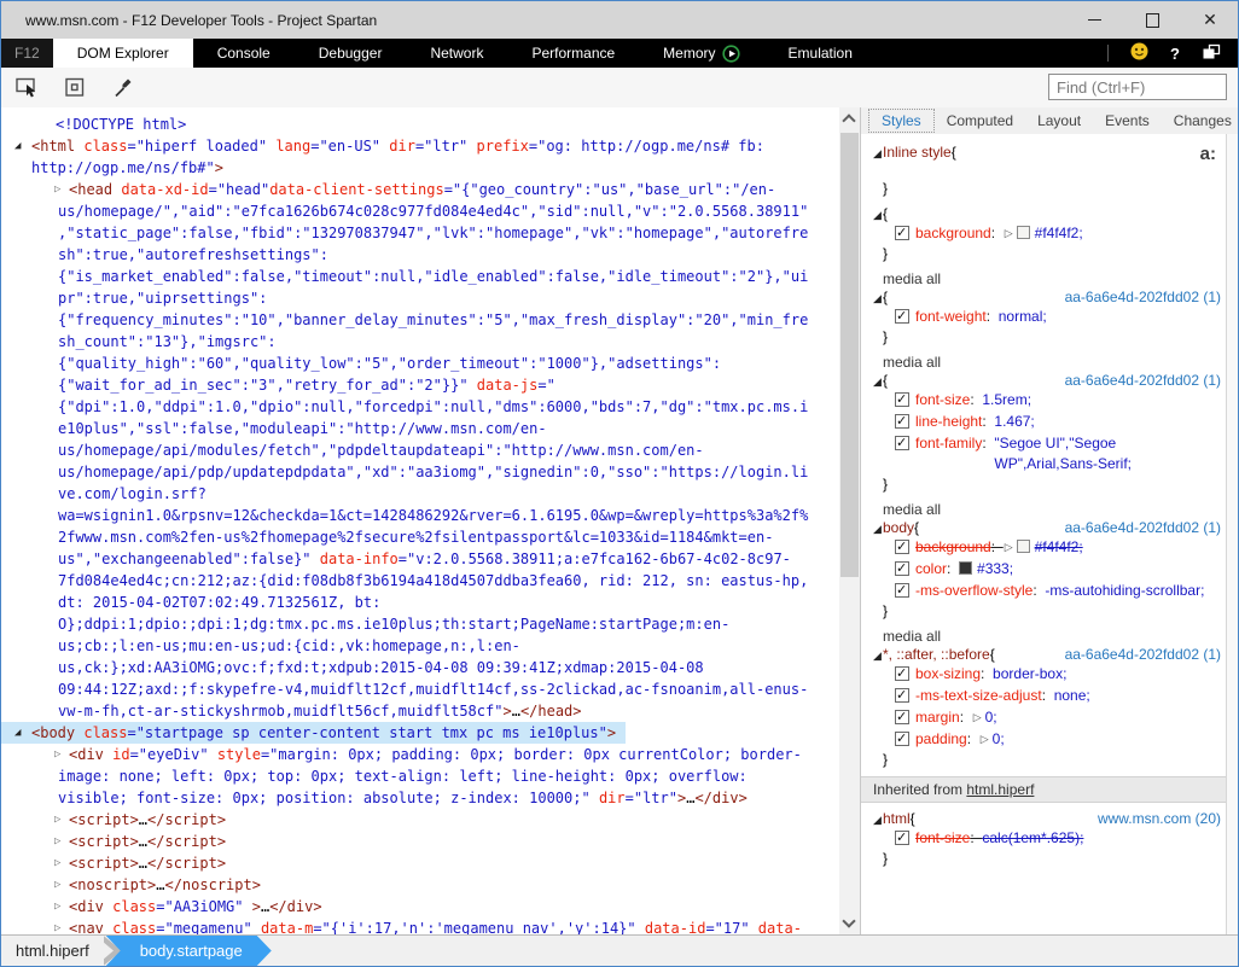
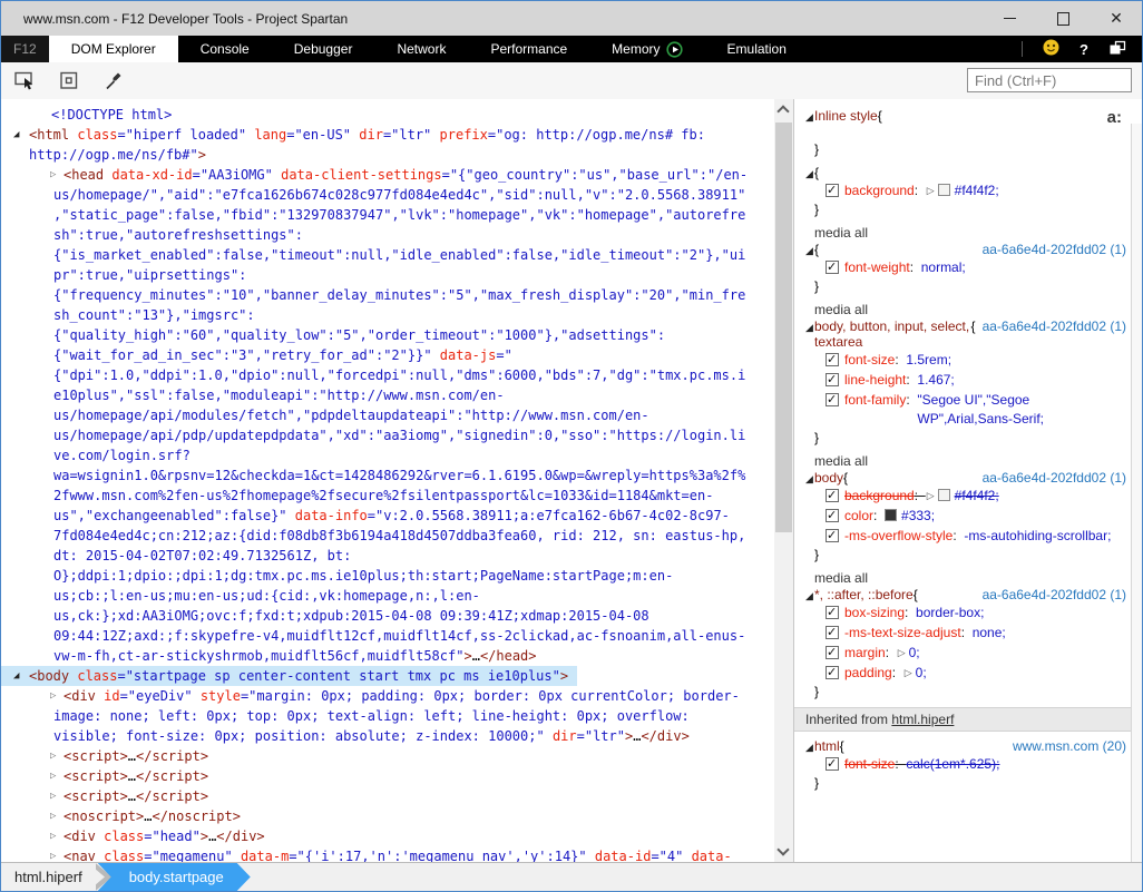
  www.msn.com - F12 Developer Tools - Project Spartan
  ✕
  F12
  DOM Explorer
  Console
  Debugger
  Network
  Performance
  Memory
  Emulation
  ?
  Find (Ctrl+F)
  <!DOCTYPE html>
  ◢
  <html class="hiperf loaded" lang="en-US" dir="ltr" prefix="og: http://ogp.me/ns# fb: http://ogp.me/ns/fb#">
  ▷
- <head data-xd-id="head"data-client-settings="{"geo_country":"us","base_url":"/en-us/homepage/","aid":"e7fca1626b674c028c977fd084e4ed4c","sid":null,"v":"2.0.5568.38911","static_page":false,"fbid":"132970837947","lvk":"homepage","vk":"homepage","autorefresh":true,"autorefreshsettings":
+ <head data-xd-id="AA3iOMG" data-client-settings="{"geo_country":"us","base_url":"/en-us/homepage/","aid":"e7fca1626b674c028c977fd084e4ed4c","sid":null,"v":"2.0.5568.38911","static_page":false,"fbid":"132970837947","lvk":"homepage","vk":"homepage","autorefresh":true,"autorefreshsettings":
  {"is_market_enabled":false,"timeout":null,"idle_enabled":false,"idle_timeout":"2"},"uipr":true,"uiprsettings":
  {"frequency_minutes":"10","banner_delay_minutes":"5","max_fresh_display":"20","min_fresh_count":"13"},"imgsrc":
  {"quality_high":"60","quality_low":"5","order_timeout":"1000"},"adsettings":
  {"wait_for_ad_in_sec":"3","retry_for_ad":"2"}}" data-js="{"dpi":1.0,"ddpi":1.0,"dpio":null,"forcedpi":null,"dms":6000,"bds":7,"dg":"tmx.pc.ms.ie10plus","ssl":false,"moduleapi":"http://www.msn.com/en-us/homepage/api/modules/fetch","pdpdeltaupdateapi":"http://www.msn.com/en-us/homepage/api/pdp/updatepdpdata","xd":"aa3iomg","signedin":0,"sso":"https://login.live.com/login.srf?
  wa=wsignin1.0&rpsnv=12&checkda=1&ct=1428486292&rver=6.1.6195.0&wp=&wreply=https%3a%2f%2fwww.msn.com%2fen-us%2fhomepage%2fsecure%2fsilentpassport&lc=1033&id=1184&mkt=en-us","exchangeenabled":false}" data-info="v:2.0.5568.38911;a:e7fca162-6b67-4c02-8c97-7fd084e4ed4c;cn:212;az:{did:f08db8f3b6194a418d4507ddba3fea60, rid: 212, sn: eastus-hp, dt: 2015-04-02T07:02:49.7132561Z, bt: O};ddpi:1;dpio:;dpi:1;dg:tmx.pc.ms.ie10plus;th:start;PageName:startPage;m:en-us;cb:;l:en-us;mu:en-us;ud:{cid:,vk:homepage,n:,l:en-us,ck:};xd:AA3iOMG;ovc:f;fxd:t;xdpub:2015-04-08 09:39:41Z;xdmap:2015-04-08 09:44:12Z;axd:;f:skypefre-v4,muidflt12cf,muidflt14cf,ss-2clickad,ac-fsnoanim,all-enus-vw-m-fh,ct-ar-stickyshrmob,muidflt56cf,muidflt58cf">…</head>
  ◢
  <body class="startpage sp center-content start tmx pc ms ie10plus">
  ▷
  <div id="eyeDiv" style="margin: 0px; padding: 0px; border: 0px currentColor; border-image: none; left: 0px; top: 0px; text-align: left; line-height: 0px; overflow: visible; font-size: 0px; position: absolute; z-index: 10000;" dir="ltr">…</div>
  ▷
  <script>…</script>
  ▷
  <script>…</script>
  ▷
  <script>…</script>
  ▷
  <noscript>…</noscript>
  ▷
- <div class="AA3iOMG" >…</div>
+ <div class="head">…</div>
  ▷
- <nav class="megamenu" data-m="{'i':17,'n':'megamenu_nav','y':14}" data-id="17" data-
+ <nav class="megamenu" data-m="{'i':17,'n':'megamenu_nav','y':14}" data-id="4" data-
- Styles
- Computed
- Layout
- Events
- Changes
  ◢
  Inline style
  {
  }
  ◢
  {
  background
  :
  ▷
  #f4f4f2;
  }
  media all
  ◢
  {
  aa-6a6e4d-202fdd02 (1)
  font-weight
  :
  normal;
  }
  media all
  ◢
+ body, button, input, select, textarea
  {
  aa-6a6e4d-202fdd02 (1)
  font-size
  :
  1.5rem;
  line-height
  :
  1.467;
  font-family
  :
  "Segoe UI","Segoe WP",Arial,Sans-Serif;
  }
  media all
  ◢
  body
  {
  aa-6a6e4d-202fdd02 (1)
  background
  :
  ▷
  #f4f4f2;
  color
  :
  #333;
  -ms-overflow-style
  :
  -ms-autohiding-scrollbar;
  }
  media all
  ◢
  *, ::after, ::before
  {
  aa-6a6e4d-202fdd02 (1)
  box-sizing
  :
  border-box;
  -ms-text-size-adjust
  :
  none;
  margin
  :
  ▷
  0;
  padding
  :
  ▷
  0;
  }
  Inherited from html.hiperf
  ◢
  html
  {
  www.msn.com (20)
  font-size
  :
  calc(1em*.625);
  }
  a:
  html.hiperf
  body.startpage
